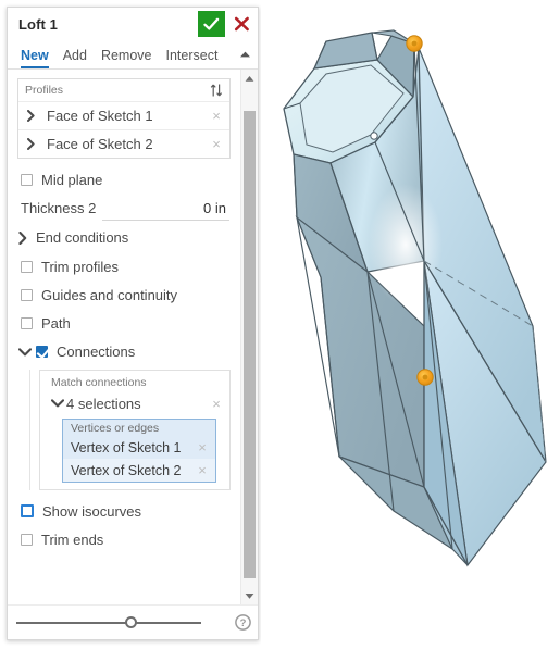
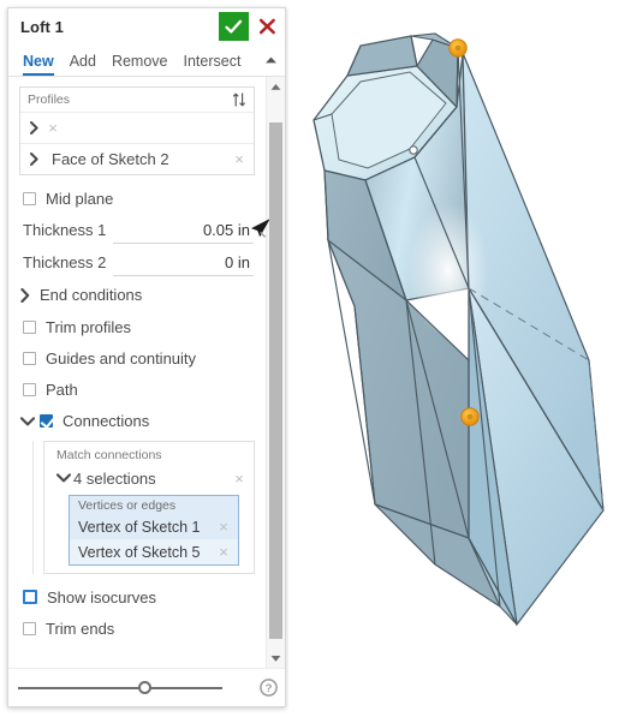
  Loft 1
  New
  Add
  Remove
  Intersect
  Profiles
- Face of Sketch 1
  ×
  Face of Sketch 2
  ×
  Mid plane
+ Thickness 1
+ 0.05 in
  Thickness 2
  0 in
  End conditions
  Trim profiles
  Guides and continuity
  Path
  Connections
  Match connections
  4 selections
  ×
  Vertices or edges
  Vertex of Sketch 1
  ×
- Vertex of Sketch 2
+ Vertex of Sketch 5
  ×
  Show isocurves
  Trim ends
  ?
